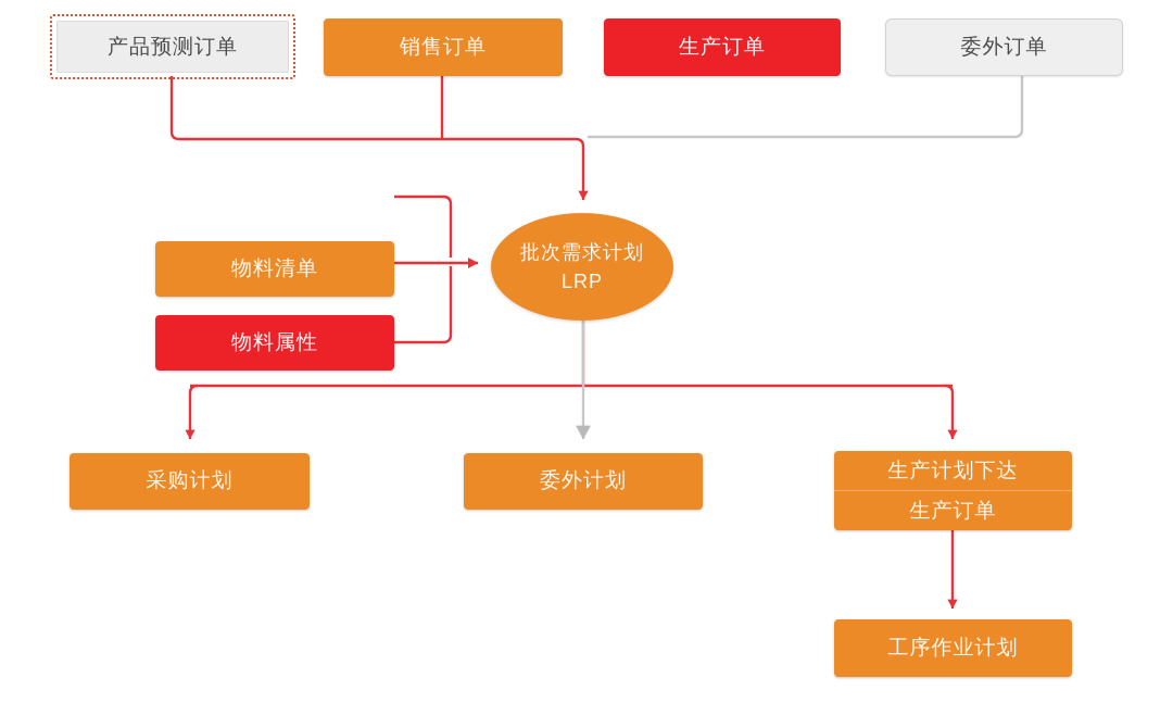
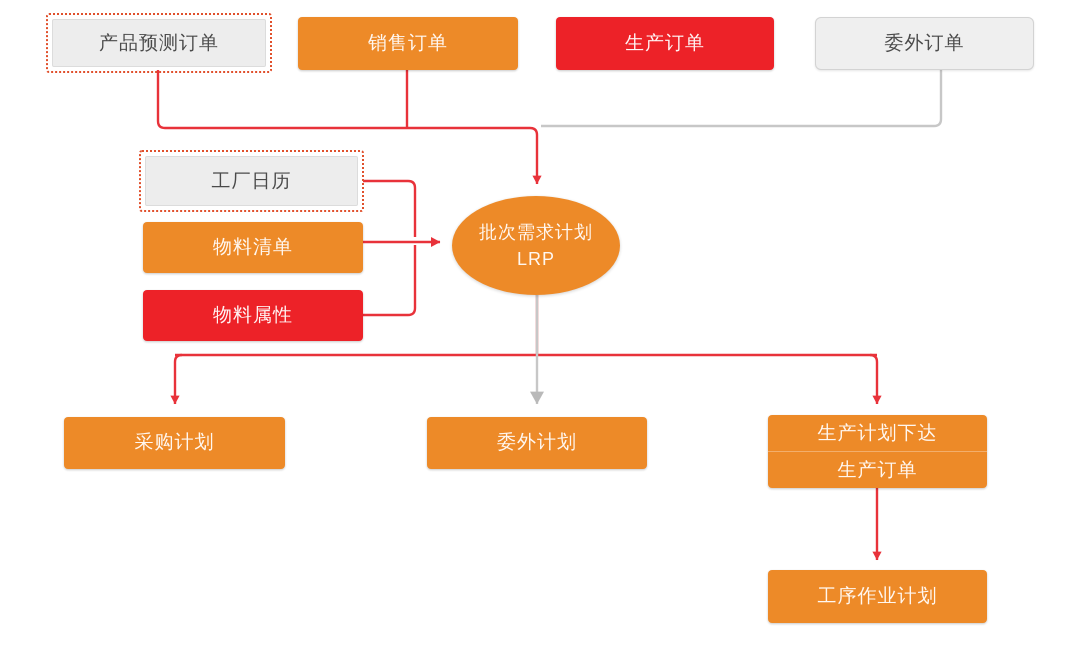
  产品预测订单
  销售订单
  生产订单
  委外订单
+ 工厂日历
  物料清单
  物料属性
  批次需求计划
  LRP
  采购计划
  委外计划
  生产计划下达
  生产订单
  工序作业计划
